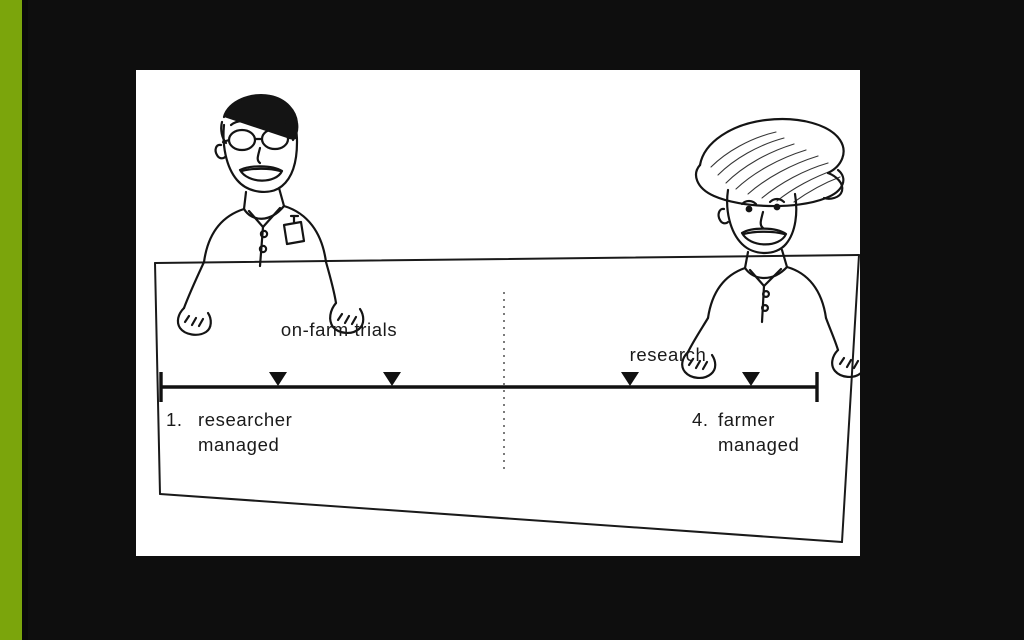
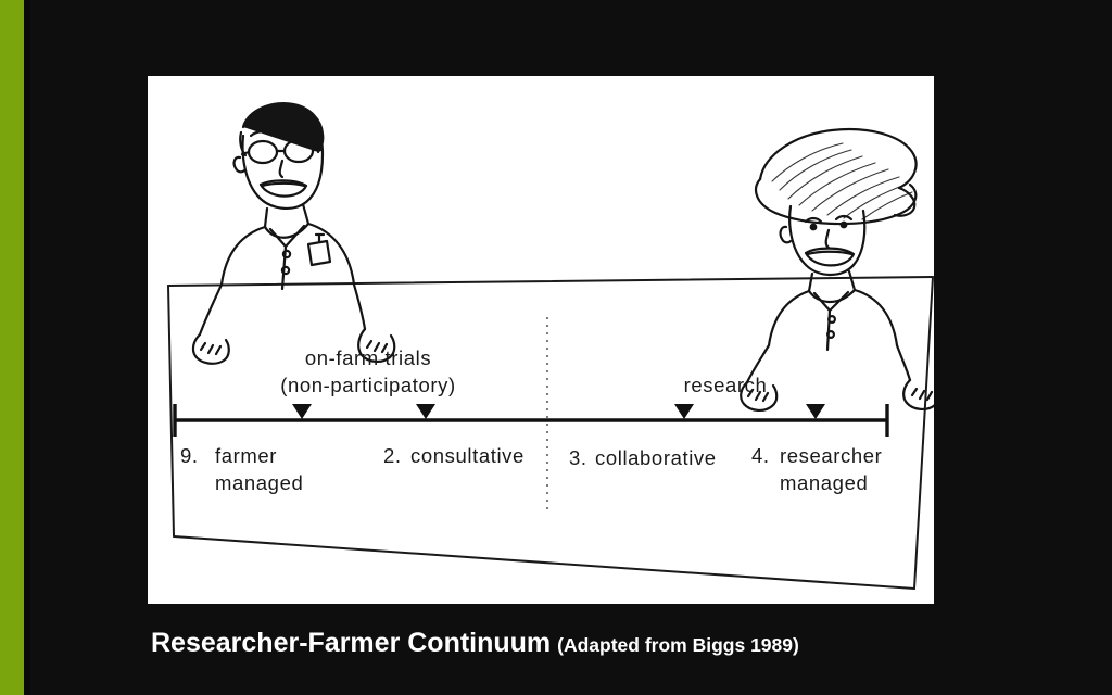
  on-farm trials
+ (non-participatory)
  research
- 1.
+ 9.
- researcher
+ farmer
  managed
+ 2.
+ consultative
+ 3.
+ collaborative
  4.
- farmer
+ researcher
  managed
+ Researcher-Farmer Continuum (Adapted from Biggs 1989)
